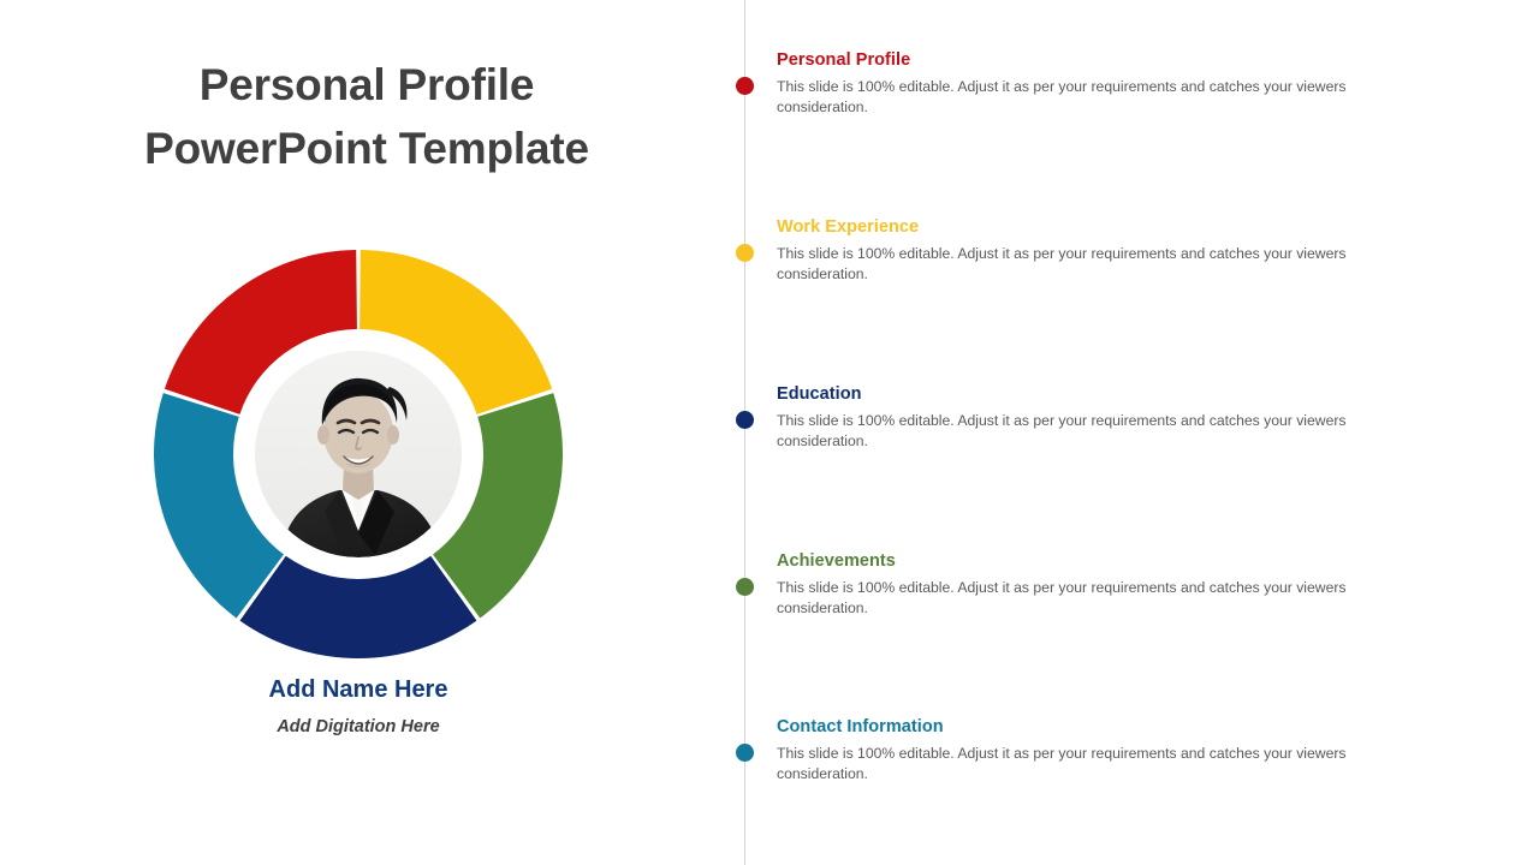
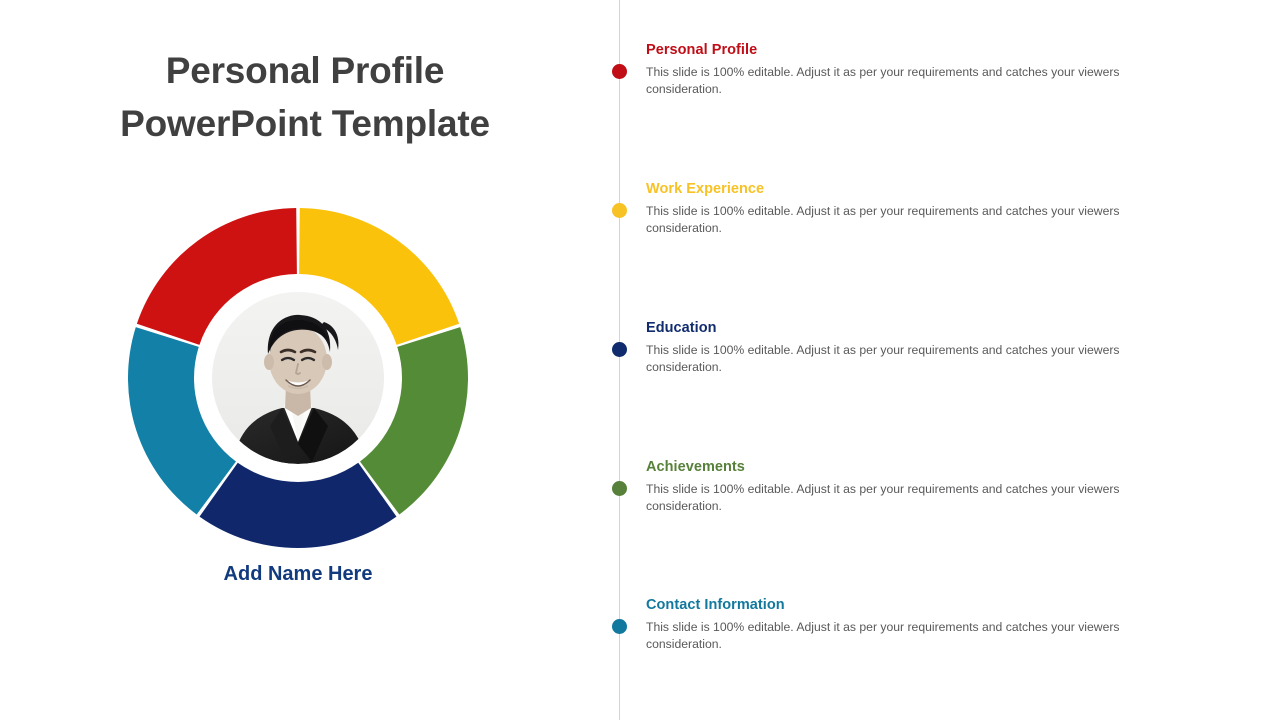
  Personal Profile
  PowerPoint Template
  Add Name Here
- Add Digitation Here
  Personal Profile
  This slide is 100% editable. Adjust it as per your requirements and catches your viewers consideration.
  Work Experience
  This slide is 100% editable. Adjust it as per your requirements and catches your viewers consideration.
  Education
  This slide is 100% editable. Adjust it as per your requirements and catches your viewers consideration.
  Achievements
  This slide is 100% editable. Adjust it as per your requirements and catches your viewers consideration.
  Contact Information
  This slide is 100% editable. Adjust it as per your requirements and catches your viewers consideration.
